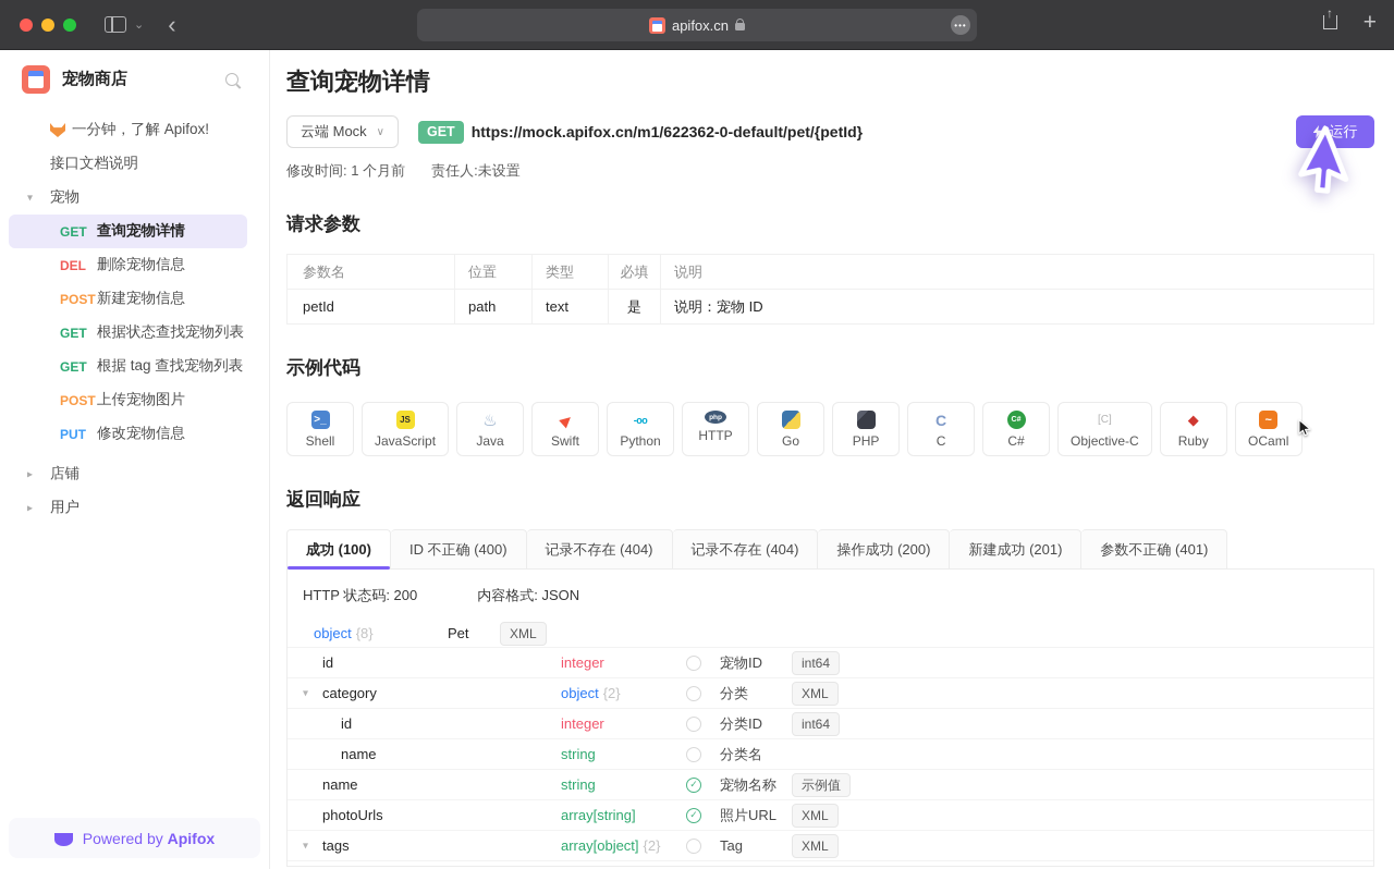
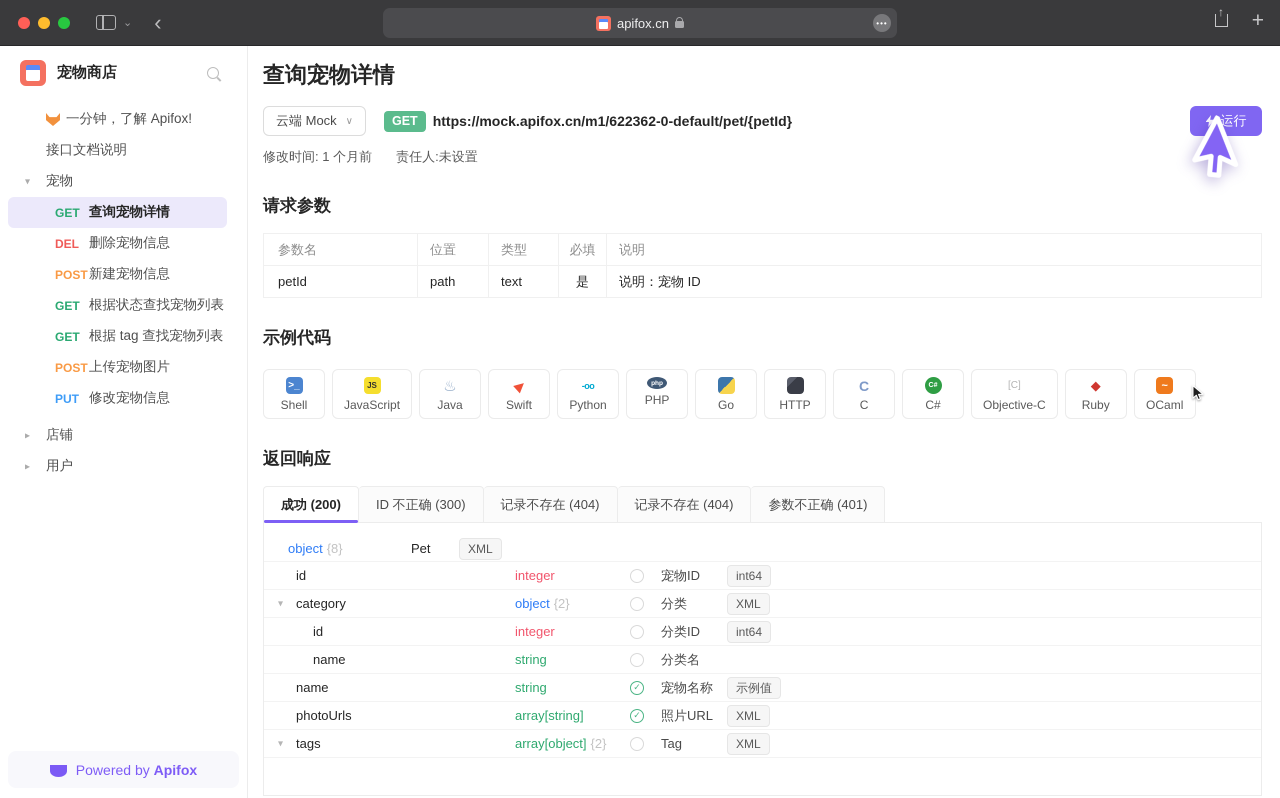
  ⌄
  ‹
  apifox.cn
  •••
  +
  宠物商店
  一分钟，了解 Apifox!
  接口文档说明
  ▾
  宠物
  GET
  查询宠物详情
  DEL
  删除宠物信息
  POST
  新建宠物信息
  GET
  根据状态查找宠物列表
  GET
  根据 tag 查找宠物列表
  POST
  上传宠物图片
  PUT
  修改宠物信息
  ▸
  店铺
  ▸
  用户
  Powered by Apifox
  查询宠物详情
  云端 Mock
  ∨
  GET
  https://mock.apifox.cn/m1/622362-0-default/pet/{petId}
  运行
  修改时间: 1 个月前
  责任人:未设置
  请求参数
  参数名	位置	类型	必填	说明
  petId	path	text	是	说明：宠物 ID
  示例代码
  >_
  Shell
  JS
  JavaScript
  ♨
  Java
  Swift
  -oo
  Python
- HTTP
+ PHP
  Go
- PHP
+ HTTP
  C
  C
  C#
  [C]
  Objective-C
  ◆
  Ruby
  ~
  OCaml
  返回响应
- 成功 (100)
+ 成功 (200)
- ID 不正确 (400)
+ ID 不正确 (300)
  记录不存在 (404)
  记录不存在 (404)
- 操作成功 (200)
- 新建成功 (201)
  参数不正确 (401)
- HTTP 状态码: 200
- 内容格式: JSON
  object {8}
  Pet
  XML
  id
  integer
  宠物ID
  int64
  ▾
  category
  object {2}
  分类
  XML
  id
  integer
  分类ID
  int64
  name
  string
  分类名
  name
  string
  宠物名称
  示例值
  photoUrls
  array[string]
  照片URL
  XML
  ▾
  tags
  array[object] {2}
  Tag
  XML
